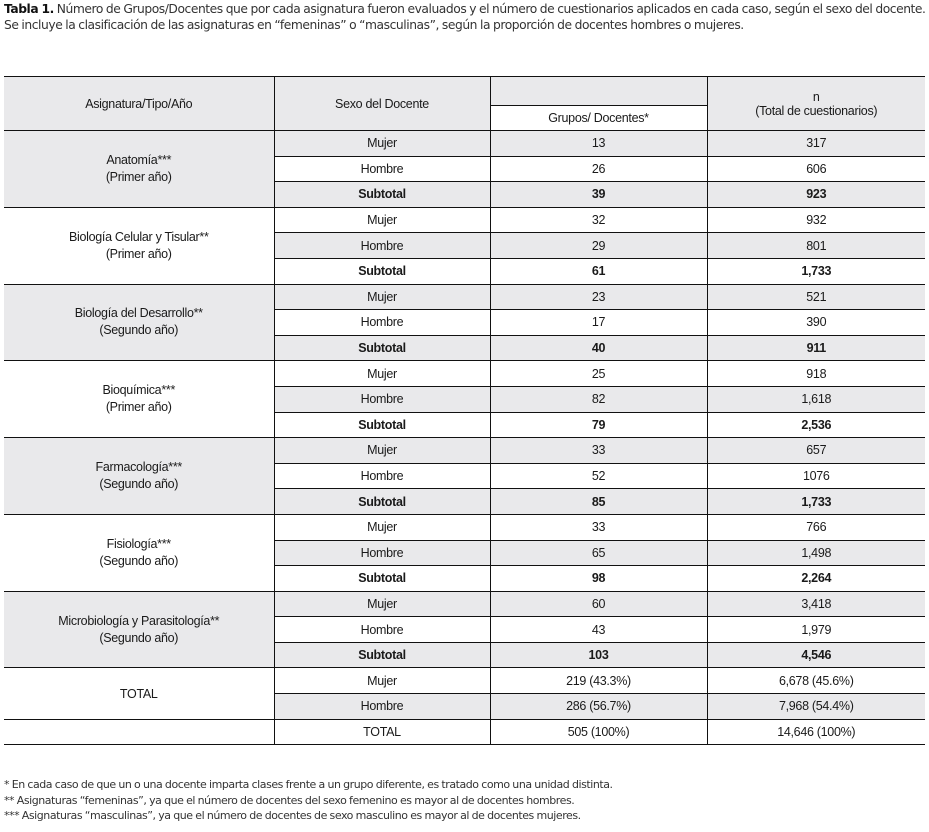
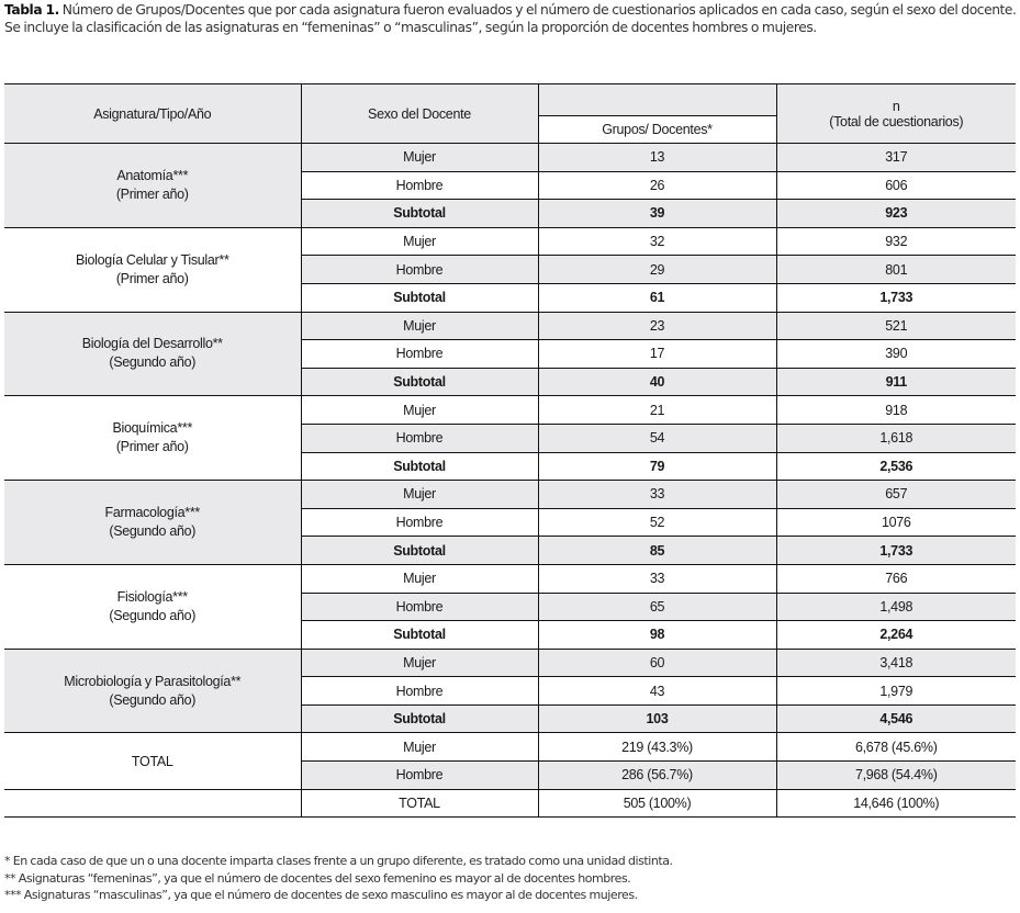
  Tabla 1. Número de Grupos/Docentes que por cada asignatura fueron evaluados y el número de cuestionarios aplicados en cada caso, según el sexo del docente. Se incluye la clasificación de las asignaturas en “femeninas” o “masculinas”, según la proporción de docentes hombres o mujeres.
  Asignatura/Tipo/Año	Sexo del Docente		n (Total de cuestionarios)
  Grupos/ Docentes*
  Anatomía***(Primer año)	Mujer	13	317
  Hombre	26	606
  Subtotal	39	923
  Biología Celular y Tisular**(Primer año)	Mujer	32	932
  Hombre	29	801
  Subtotal	61	1,733
  Biología del Desarrollo**(Segundo año)	Mujer	23	521
  Hombre	17	390
  Subtotal	40	911
- Bioquímica***(Primer año)	Mujer	25	918
+ Bioquímica***(Primer año)	Mujer	21	918
- Hombre	82	1,618
+ Hombre	54	1,618
  Subtotal	79	2,536
  Farmacología***(Segundo año)	Mujer	33	657
  Hombre	52	1076
  Subtotal	85	1,733
  Fisiología***(Segundo año)	Mujer	33	766
  Hombre	65	1,498
  Subtotal	98	2,264
  Microbiología y Parasitología**(Segundo año)	Mujer	60	3,418
  Hombre	43	1,979
  Subtotal	103	4,546
  TOTAL	Mujer	219 (43.3%)	6,678 (45.6%)
  Hombre	286 (56.7%)	7,968 (54.4%)
  	TOTAL	505 (100%)	14,646 (100%)
  * En cada caso de que un o una docente imparta clases frente a un grupo diferente, es tratado como una unidad distinta.
  ** Asignaturas “femeninas”, ya que el número de docentes del sexo femenino es mayor al de docentes hombres.
  *** Asignaturas “masculinas”, ya que el número de docentes de sexo masculino es mayor al de docentes mujeres.
